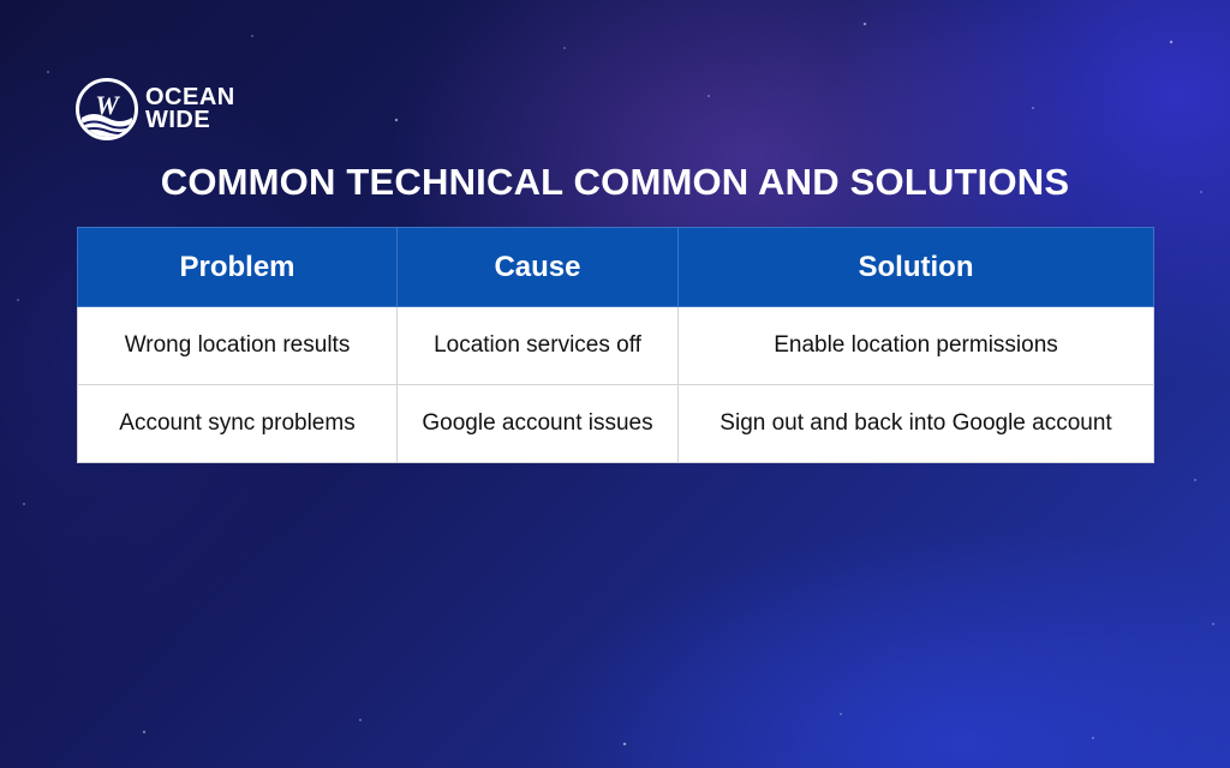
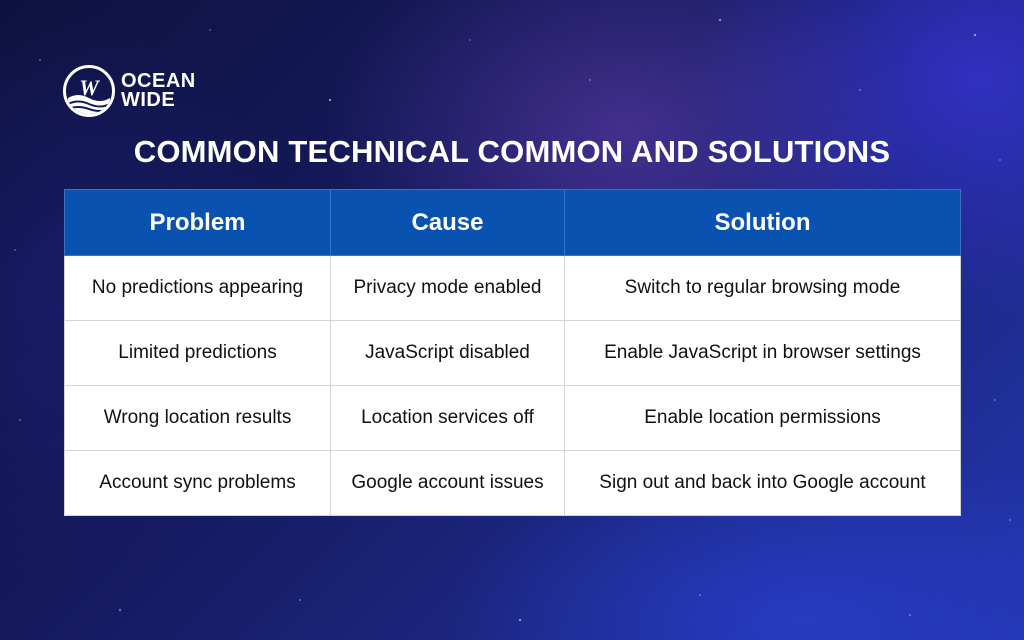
  W
  OCEAN
  WIDE
  COMMON TECHNICAL COMMON AND SOLUTIONS
  Problem	Cause	Solution
+ No predictions appearing	Privacy mode enabled	Switch to regular browsing mode
+ Limited predictions	JavaScript disabled	Enable JavaScript in browser settings
  Wrong location results	Location services off	Enable location permissions
  Account sync problems	Google account issues	Sign out and back into Google account
